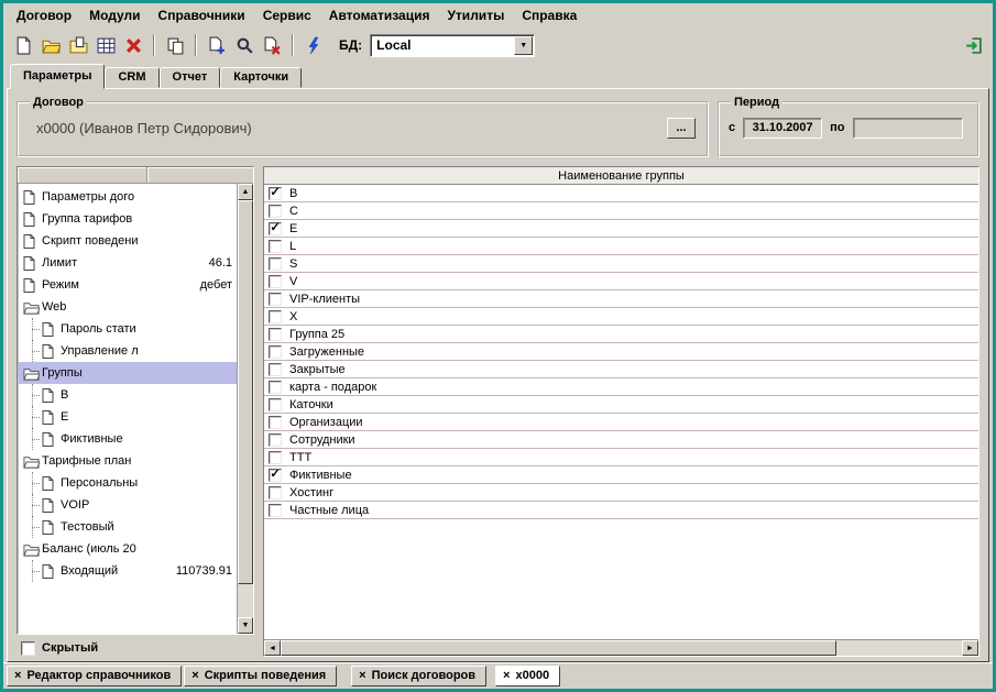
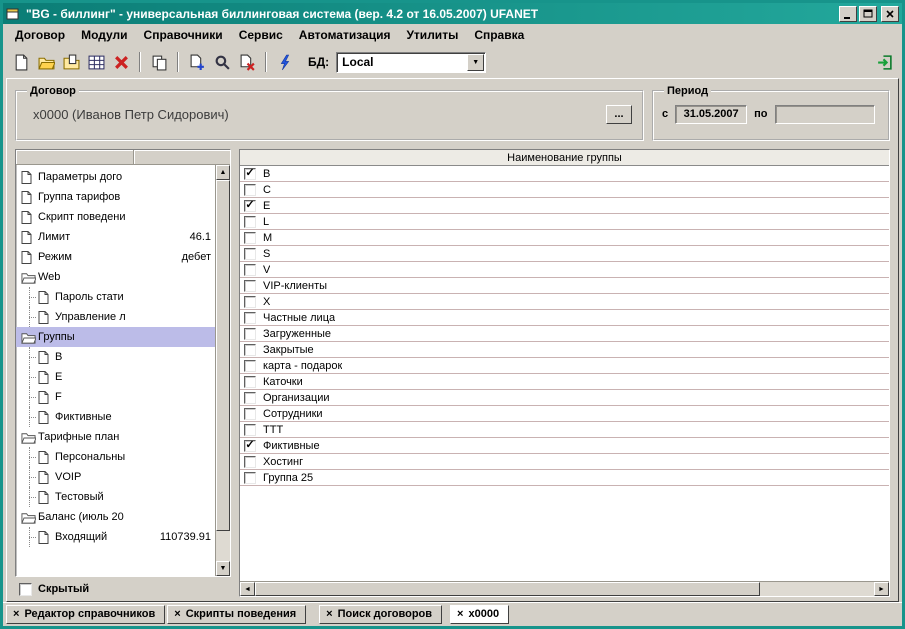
+ "BG - биллинг" - универсальная биллинговая система (вер. 4.2 от 16.05.2007) UFANET
  Договор
  Модули
  Справочники
  Сервис
  Автоматизация
  Утилиты
  Справка
  БД:
  Local
- Параметры
- CRM
- Отчет
- Карточки
  Договор
  х0000 (Иванов Петр Сидорович)
  ...
  Период
  с
- 31.10.2007
+ 31.05.2007
  по
  Параметры дого
  Группа тарифов
  Скрипт поведени
  Лимит
  46.1
  Режим
  дебет
  Web
  Пароль стати
  Управление л
  Группы
  B
  E
+ F
  Фиктивные
  Тарифные план
  Персональны
  VOIP
  Тестовый
  Баланс (июль 20
  Входящий
  110739.91
  Скрытый
  Наименование группы
  B
  C
  E
  L
+ M
  S
  V
  VIP-клиенты
  X
- Группа 25
+ Частные лица
  Загруженные
  Закрытые
  карта - подарок
  Каточки
  Организации
  Сотрудники
  ТТТ
  Фиктивные
  Хостинг
- Частные лица
+ Группа 25
  ×
  Редактор справочников
  ×
  Скрипты поведения
  ×
  Поиск договоров
  ×
  х0000
